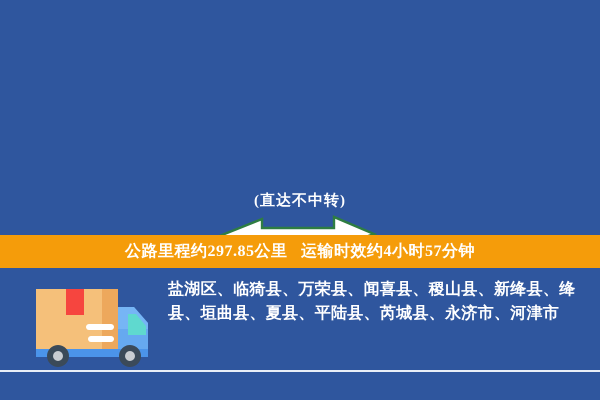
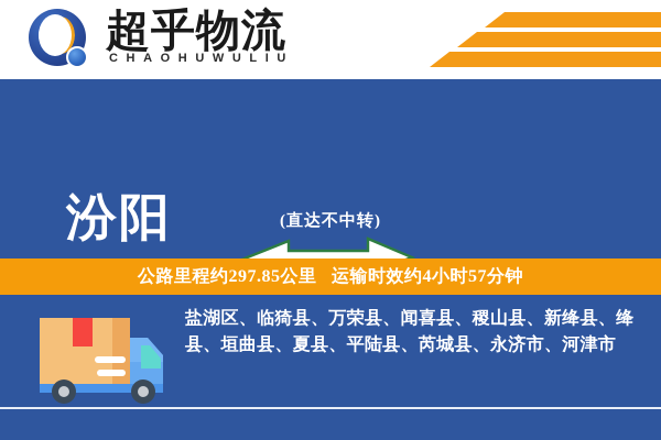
+ 超乎物流
+ CHAOHUWULIU
+ 汾阳
  (直达不中转)
  公路里程约297.85公里 运输时效约4小时57分钟
  盐湖区、临猗县、万荣县、闻喜县、稷山县、新绛县、绛县、垣曲县、夏县、平陆县、芮城县、永济市、河津市
